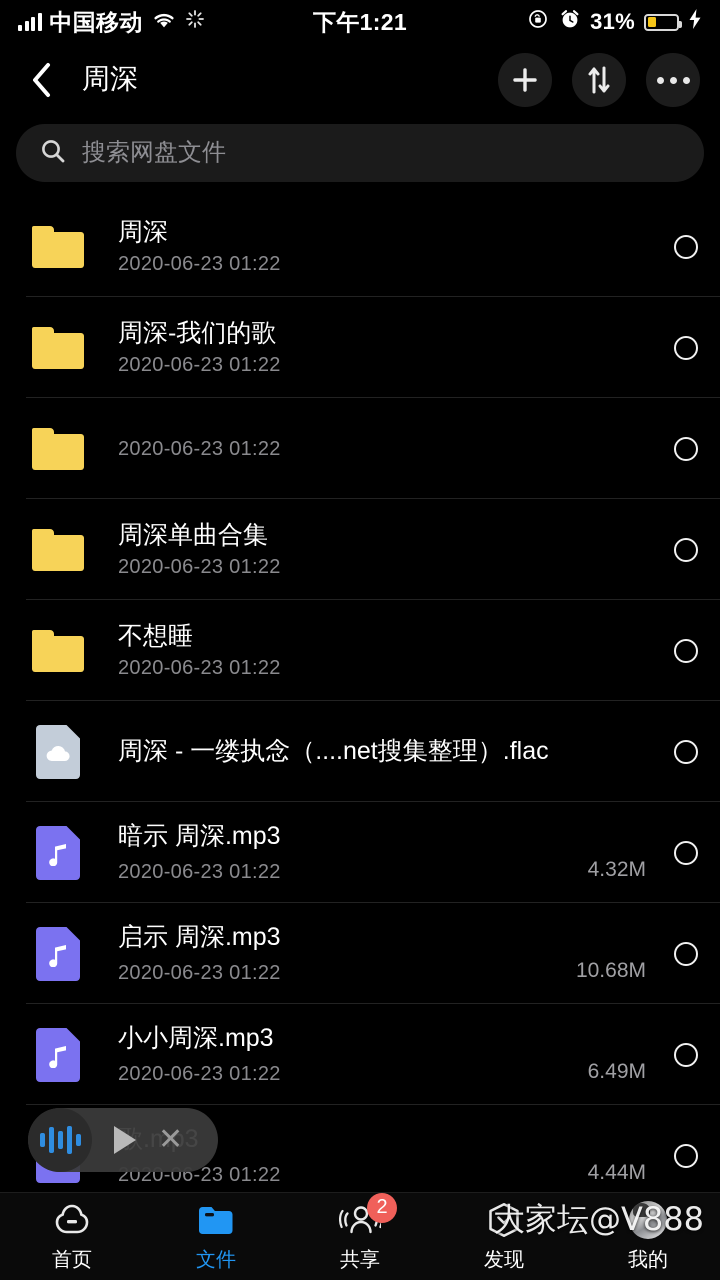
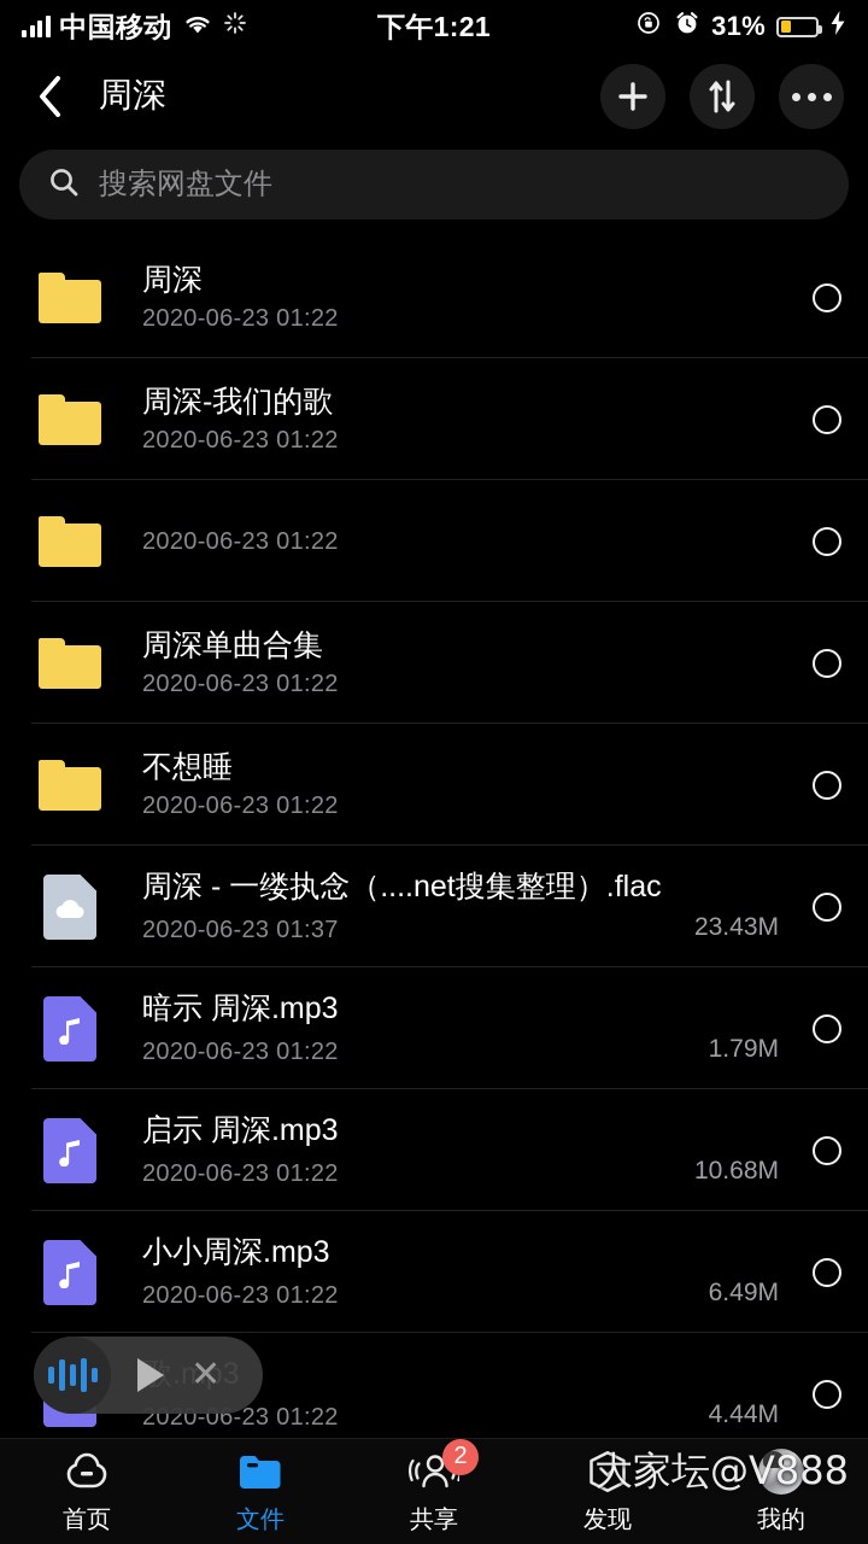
  中国移动
  下午1:21
  31%
  周深
  搜索网盘文件
  周深
  2020-06-23 01:22
  周深-我们的歌
  2020-06-23 01:22
  2020-06-23 01:22
  周深单曲合集
  2020-06-23 01:22
  不想睡
  2020-06-23 01:22
  周深 - 一缕执念（....net搜集整理）.flac
+ 2020-06-23 01:37
+ 23.43M
  暗示 周深.mp3
  2020-06-23 01:22
- 4.32M
+ 1.79M
  启示 周深.mp3
  2020-06-23 01:22
  10.68M
  小小周深.mp3
  2020-06-23 01:22
  6.49M
  2020-06-23 01:22
  4.44M
  ✕
  首页
  文件
  2
  共享
  发现
  我的
  大家坛@V888
